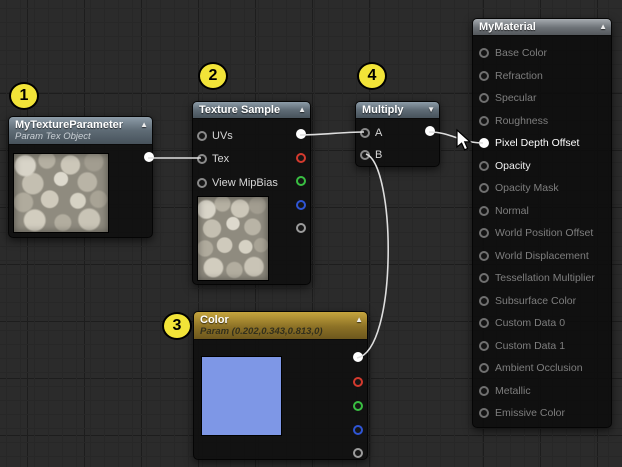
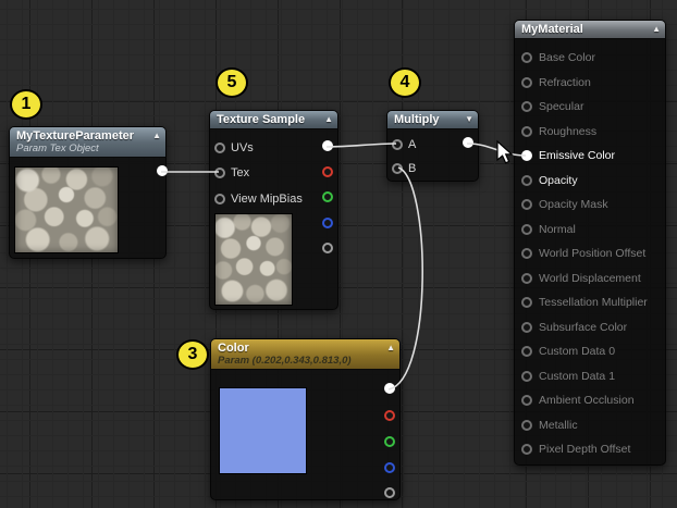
  MyTextureParameter
  Param Tex Object
  ▲
  Texture Sample
  ▲
  UVs
  Tex
  View MipBias
  Multiply
  ▼
  A
  B
  Color
  Param (0.202,0.343,0.813,0)
  ▲
  MyMaterial
  ▲
  Base Color
  Refraction
  Specular
  Roughness
- Pixel Depth Offset
+ Emissive Color
  Opacity
  Opacity Mask
  Normal
  World Position Offset
  World Displacement
  Tessellation Multiplier
  Subsurface Color
  Custom Data 0
  Custom Data 1
  Ambient Occlusion
  Metallic
- Emissive Color
+ Pixel Depth Offset
  1
- 2
+ 5
  3
  4
